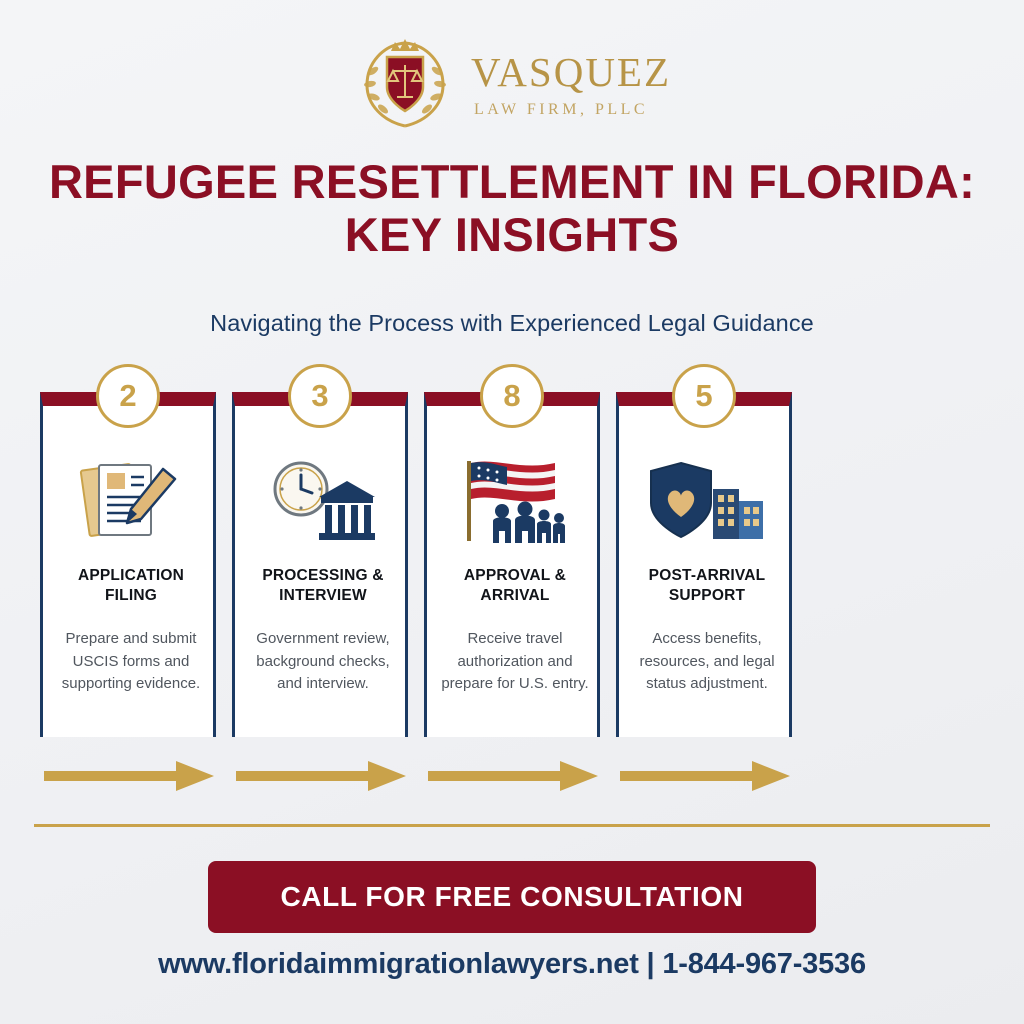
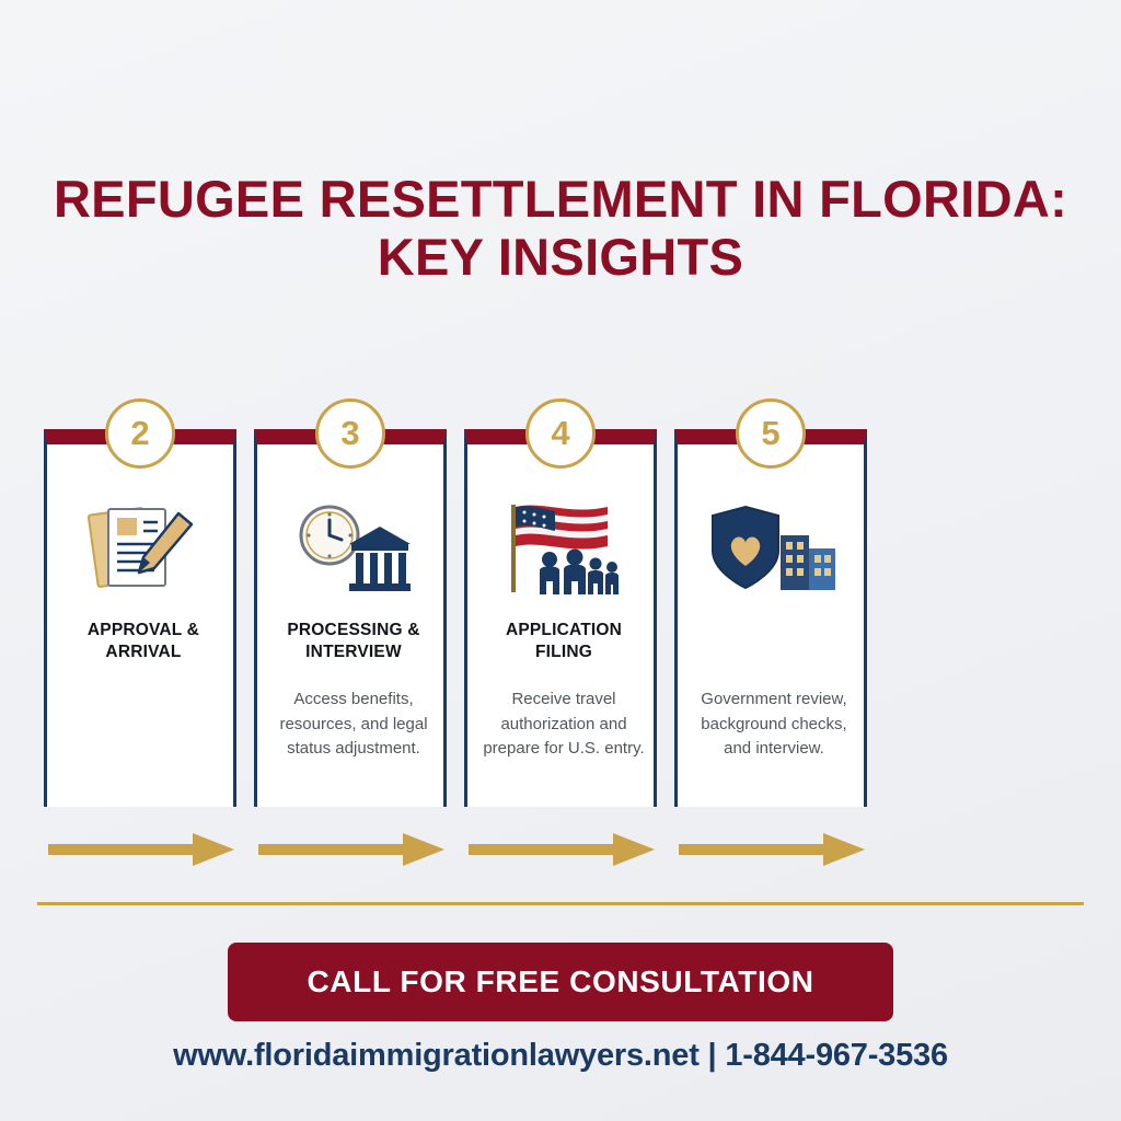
- VASQUEZ
- LAW FIRM, PLLC
  REFUGEE RESETTLEMENT IN FLORIDA: KEY INSIGHTS
- Navigating the Process with Experienced Legal Guidance
- APPLICATION FILING
+ APPROVAL & ARRIVAL
- Prepare and submit USCIS forms and supporting evidence.
  2
  PROCESSING & INTERVIEW
- Government review, background checks, and interview.
+ Access benefits, resources, and legal status adjustment.
  3
- APPROVAL & ARRIVAL
+ APPLICATION FILING
  Receive travel authorization and prepare for U.S. entry.
- 8
+ 4
- POST-ARRIVAL SUPPORT
- Access benefits, resources, and legal status adjustment.
+ Government review, background checks, and interview.
  5
  CALL FOR FREE CONSULTATION
  www.floridaimmigrationlawyers.net | 1-844-967-3536
